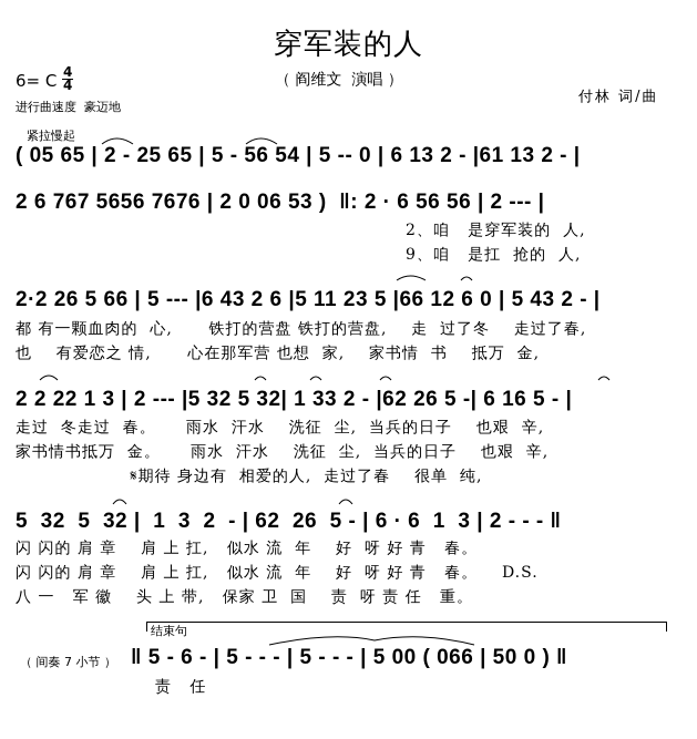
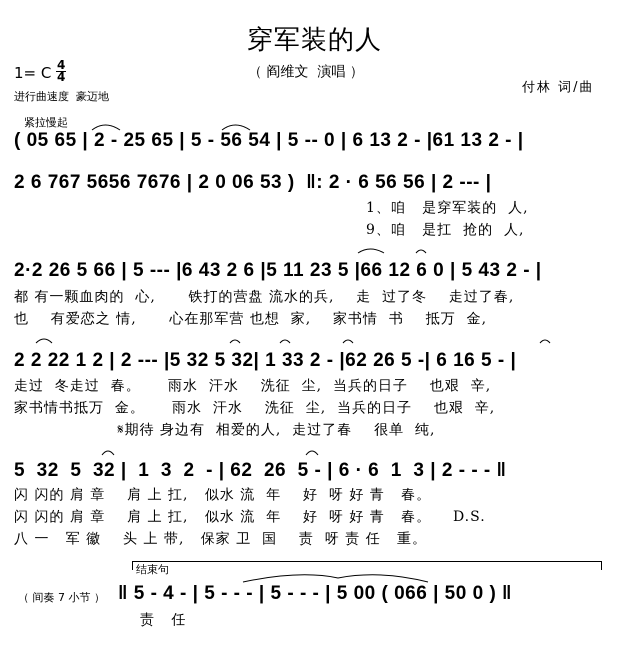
  穿军装的人
  （ 阎维文 演唱 ）
- 6= C
+ 1= C
  4
  4
  进行曲速度 豪迈地
  付林 词/曲
  紧拉慢起
  ( 05 65 | 2 - 25 65 | 5 - 56 54 | 5 -- 0 | 6 13 2 - |61 13 2 - |
  2 6 767 5656 7676 | 2 0 06 53 ) ‖: 2 · 6 56 56 | 2 --- |
- 2、咱 是穿军装的 人,
+ 1、咱 是穿军装的 人,
  9、咱 是扛 抢的 人,
  2·2 26 5 66 | 5 --- |6 43 2 6 |5 11 23 5 |66 12 6 0 | 5 43 2 - |
- 都 有一颗血肉的 心, 铁打的营盘 铁打的营盘, 走 过了冬 走过了春,
+ 都 有一颗血肉的 心, 铁打的营盘 流水的兵, 走 过了冬 走过了春,
  也 有爱恋之 情, 心在那军营 也想 家, 家书情 书 抵万 金,
- 2 2 22 1 3 | 2 --- |5 32 5 32| 1 33 2 - |62 26 5 -| 6 16 5 - |
+ 2 2 22 1 2 | 2 --- |5 32 5 32| 1 33 2 - |62 26 5 -| 6 16 5 - |
  走过 冬走过 春。 雨水 汗水 洗征 尘, 当兵的日子 也艰 辛,
  家书情书抵万 金。 雨水 汗水 洗征 尘, 当兵的日子 也艰 辛,
  𝄋期待 身边有 相爱的人, 走过了春 很单 纯,
  5 32 5 32 | 1 3 2 - | 62 26 5 - | 6 · 6 1 3 | 2 - - - ‖
  闪 闪的 肩 章 肩 上 扛, 似水 流 年 好 呀 好 青 春。
  闪 闪的 肩 章 肩 上 扛, 似水 流 年 好 呀 好 青 春。 D.S.
  八 一 军 徽 头 上 带, 保家 卫 国 责 呀 责 任 重。
  结束句
  （ 间奏 7 小节 ）
- ‖ 5 - 6 - | 5 - - - | 5 - - - | 5 00 ( 066 | 50 0 ) ‖
+ ‖ 5 - 4 - | 5 - - - | 5 - - - | 5 00 ( 066 | 50 0 ) ‖
  责 任
